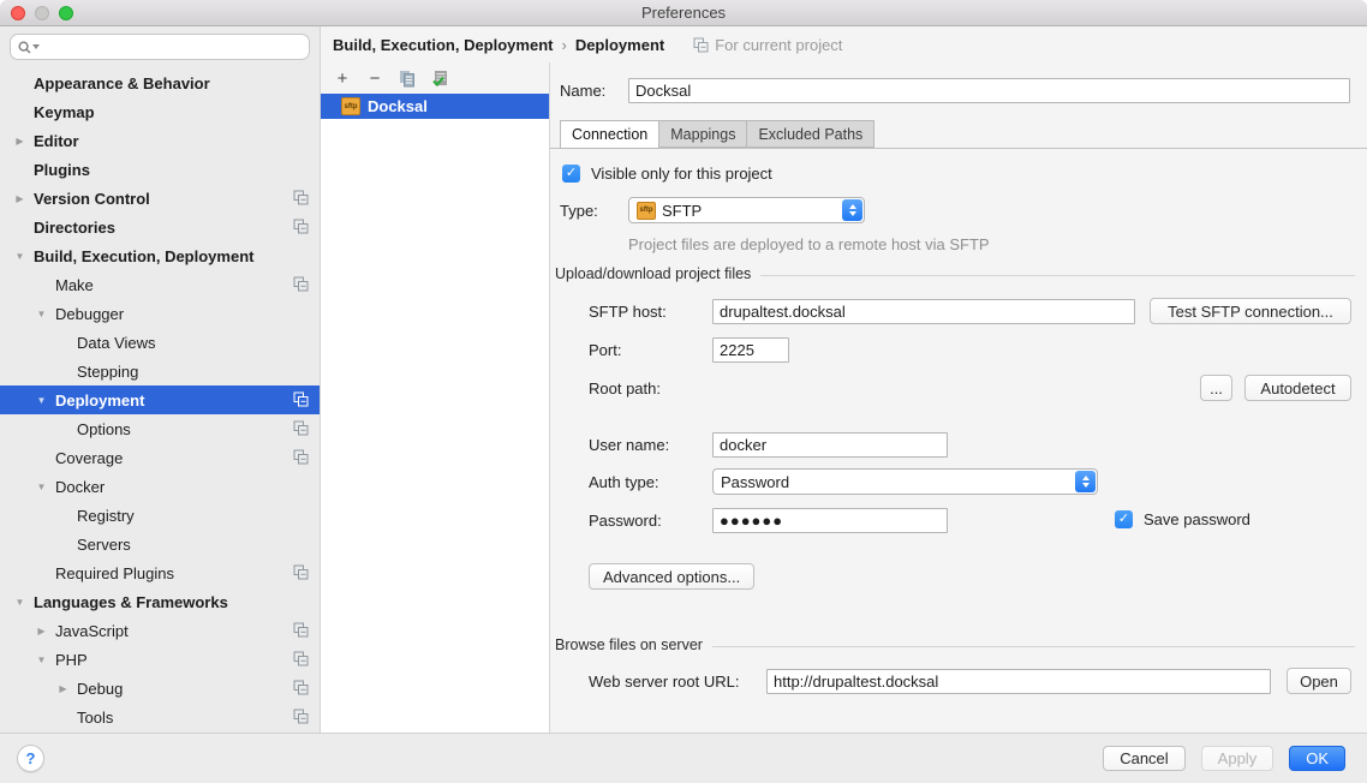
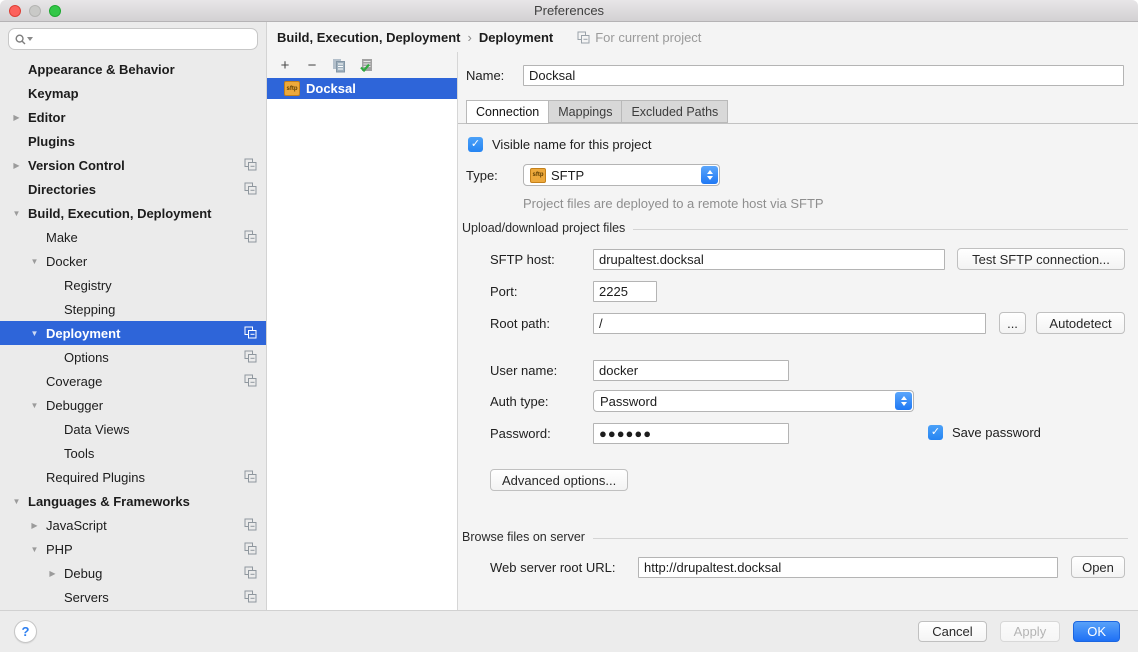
  Preferences
  Appearance & Behavior
  Keymap
  ▶
  Editor
  Plugins
  ▶
  Version Control
  Directories
  ▼
  Build, Execution, Deployment
  Make
  ▼
- Debugger
+ Docker
- Data Views
+ Registry
  Stepping
  ▼
  Deployment
  Options
  Coverage
  ▼
- Docker
+ Debugger
- Registry
+ Data Views
- Servers
+ Tools
  Required Plugins
  ▼
  Languages & Frameworks
  ▶
  JavaScript
  ▼
  PHP
  ▶
  Debug
- Tools
+ Servers
  Build, Execution, Deployment
  ›
  Deployment
  For current project
  +
  −
  Docksal
  Name:
  Docksal
  Connection
  Mappings
  Excluded Paths
  ✓
- Visible only for this project
+ Visible name for this project
  Type:
  SFTP
  Project files are deployed to a remote host via SFTP
  Upload/download project files
  SFTP host:
  drupaltest.docksal
  Test SFTP connection...
  Port:
  2225
  Root path:
+ /
  ...
  Autodetect
  User name:
  docker
  Auth type:
  Password
  Password:
  ●●●●●●
  ✓
  Save password
  Advanced options...
  Browse files on server
  Web server root URL:
  http://drupaltest.docksal
  Open
  ?
  Cancel
  Apply
  OK
